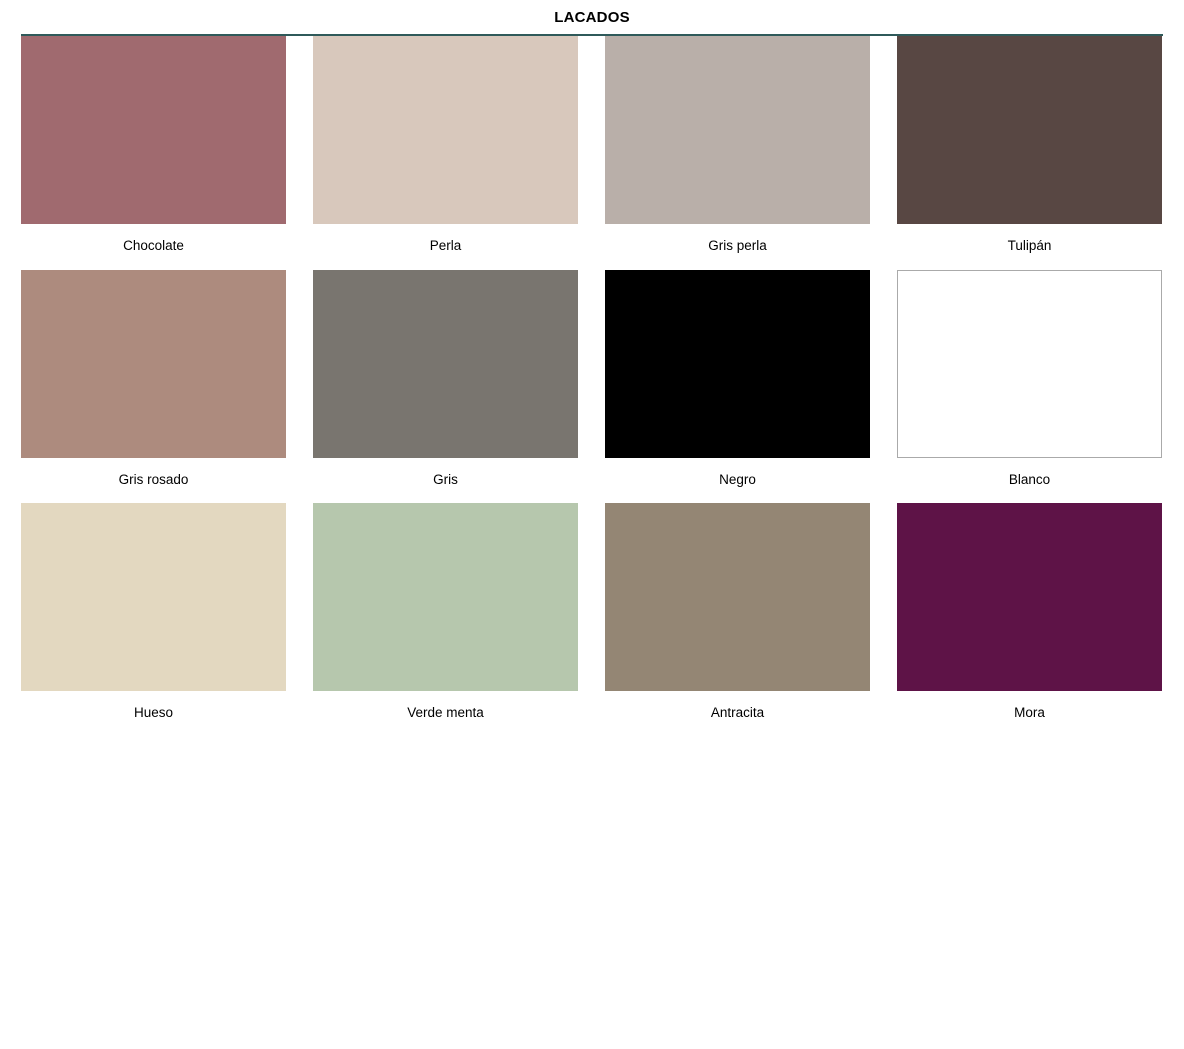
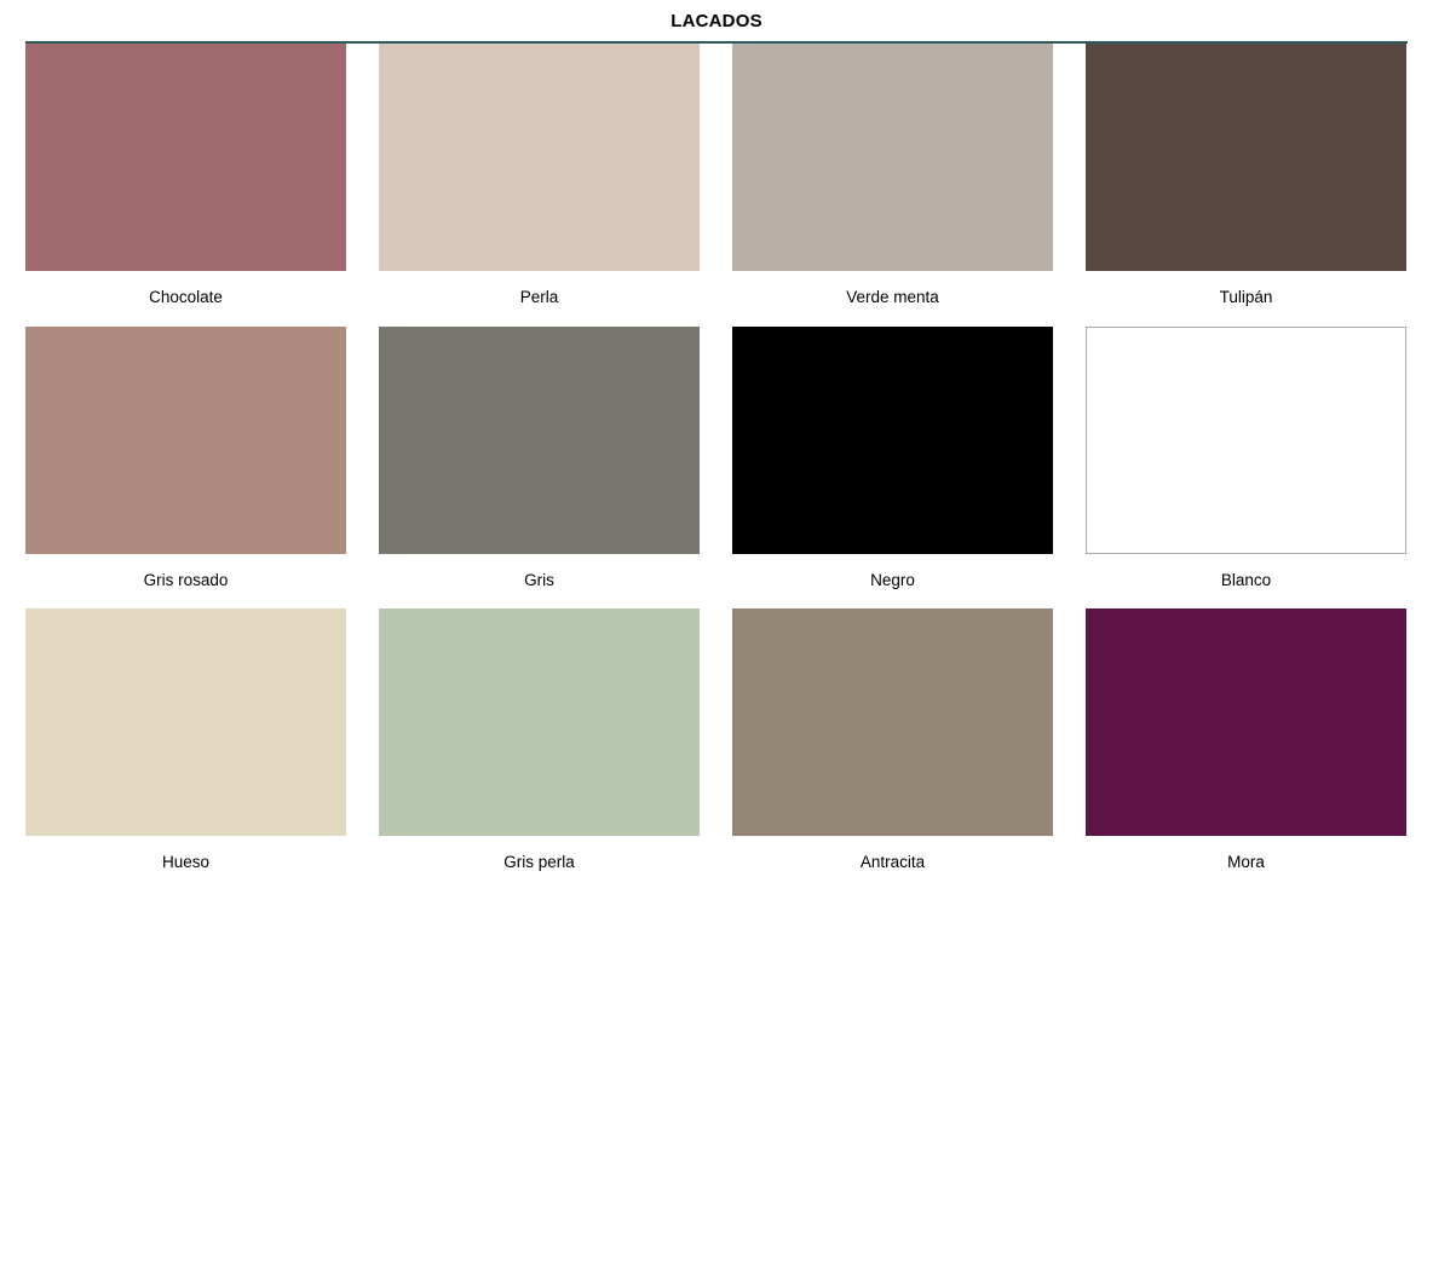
  LACADOS
  Chocolate
  Perla
- Gris perla
+ Verde menta
  Tulipán
  Gris rosado
  Gris
  Negro
  Blanco
  Hueso
- Verde menta
+ Gris perla
  Antracita
  Mora
